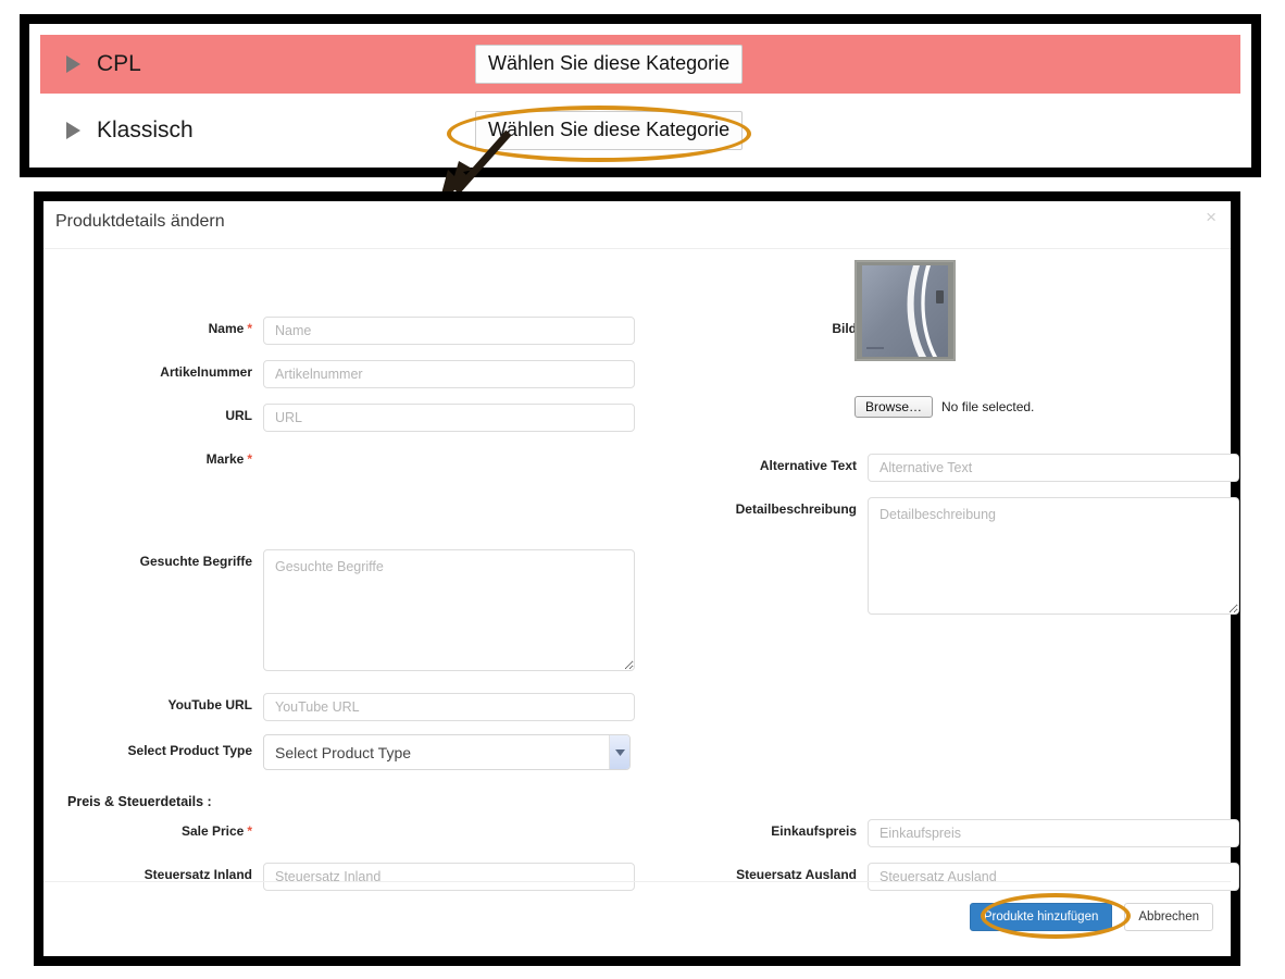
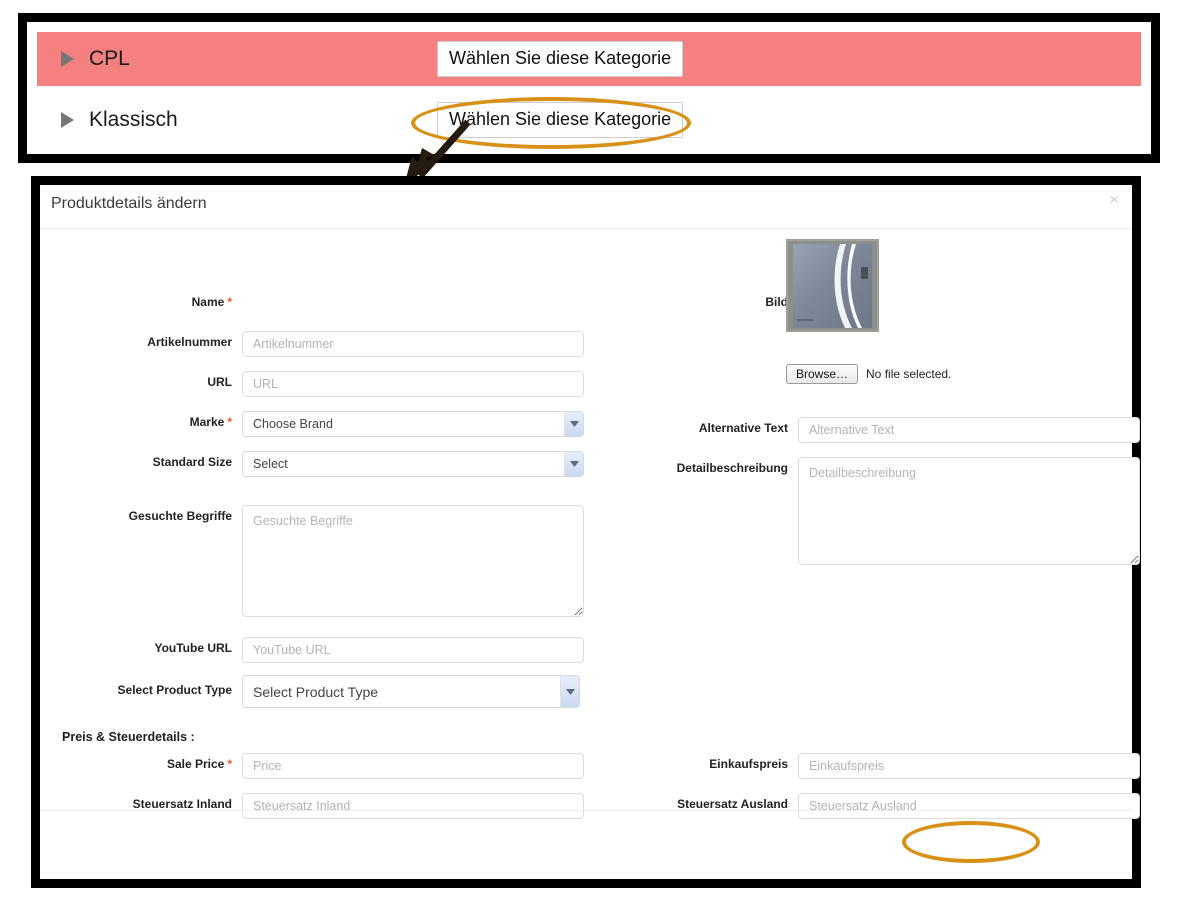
  CPL
  Wählen Sie diese Kategorie
  Klassisch
  Wählen Sie diese Kategorie
  Produktdetails ändern
  ×
  Name *
- Name
  Artikelnummer
  Artikelnummer
  URL
  URL
  Marke *
+ Choose Brand
+ Standard Size
+ Select
  Gesuchte Begriffe
  Gesuchte Begriffe
  YouTube URL
  YouTube URL
  Select Product Type
  Select Product Type
  Preis & Steuerdetails :
  Sale Price *
+ Price
  Steuersatz Inland
  Steuersatz Inland
  Bild
  Alternative Text
  Alternative Text
  Detailbeschreibung
  Detailbeschreibung
  Einkaufspreis
  Einkaufspreis
  Steuersatz Ausland
  Steuersatz Ausland
- Produkte hinzufügen
- Abbrechen
  Browse…
  No file selected.
